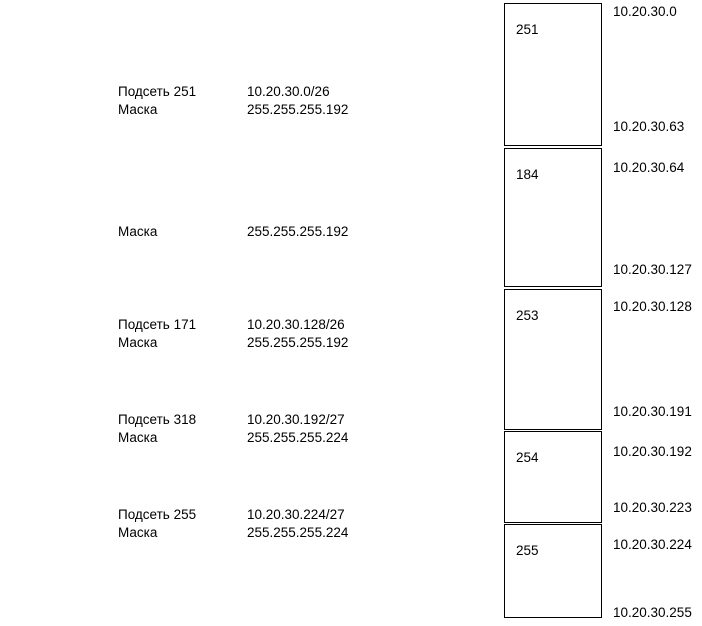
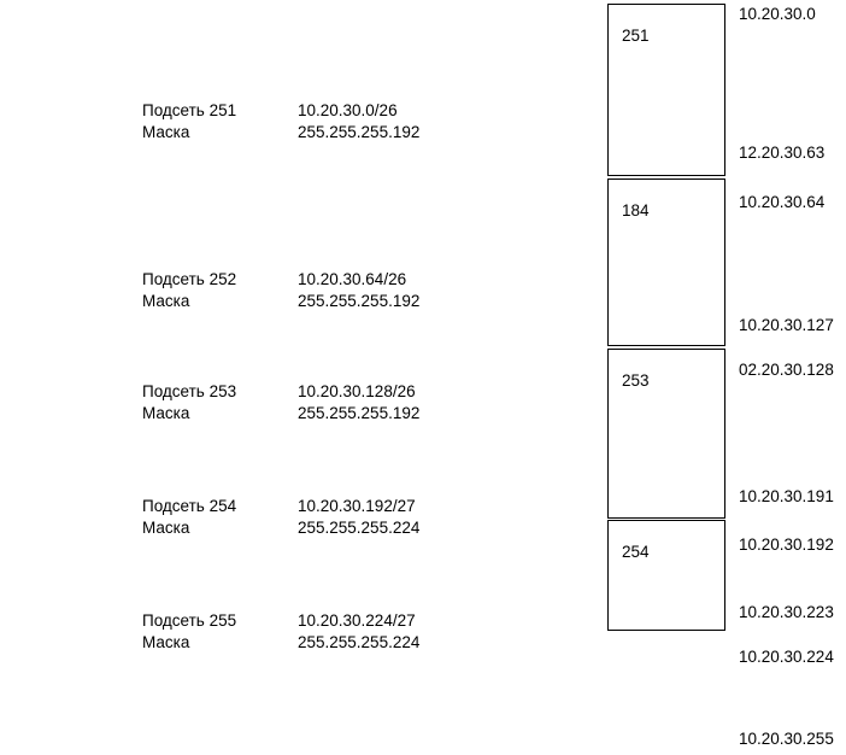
  Подсеть 251 10.20.30.0/26
  Маска 255.255.255.192
+ Подсеть 252 10.20.30.64/26
  Маска 255.255.255.192
- Подсеть 171 10.20.30.128/26
+ Подсеть 253 10.20.30.128/26
  Маска 255.255.255.192
- Подсеть 318 10.20.30.192/27
+ Подсеть 254 10.20.30.192/27
  Маска 255.255.255.224
  Подсеть 255 10.20.30.224/27
  Маска 255.255.255.224
  251
  184
  253
  254
- 255
  10.20.30.0
- 10.20.30.63
+ 12.20.30.63
  10.20.30.64
  10.20.30.127
- 10.20.30.128
+ 02.20.30.128
  10.20.30.191
  10.20.30.192
  10.20.30.223
  10.20.30.224
  10.20.30.255
